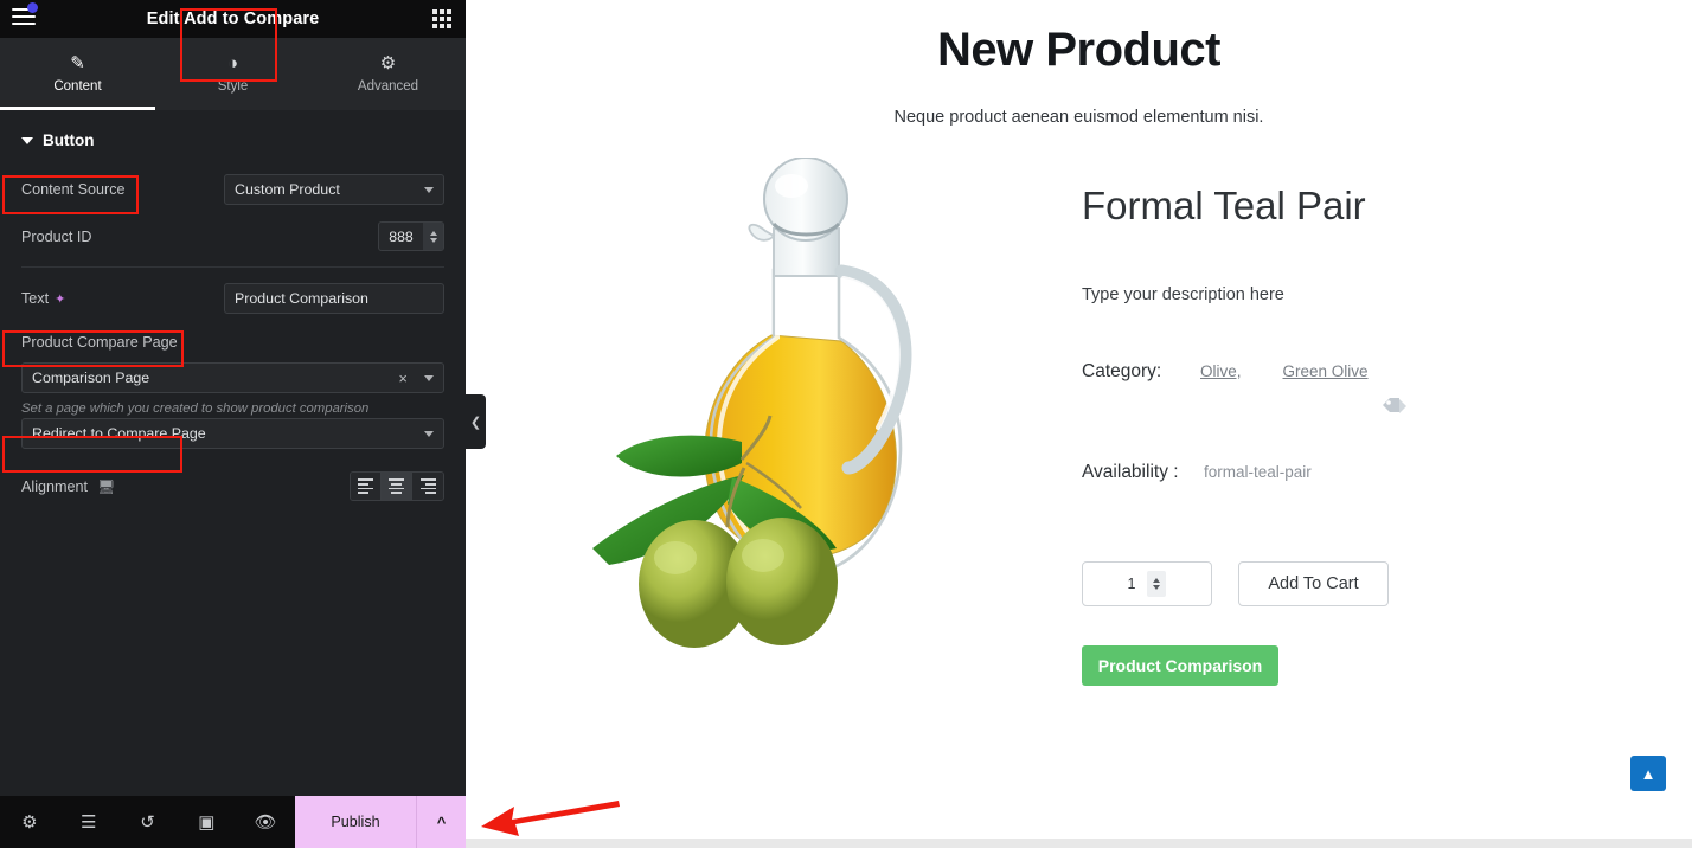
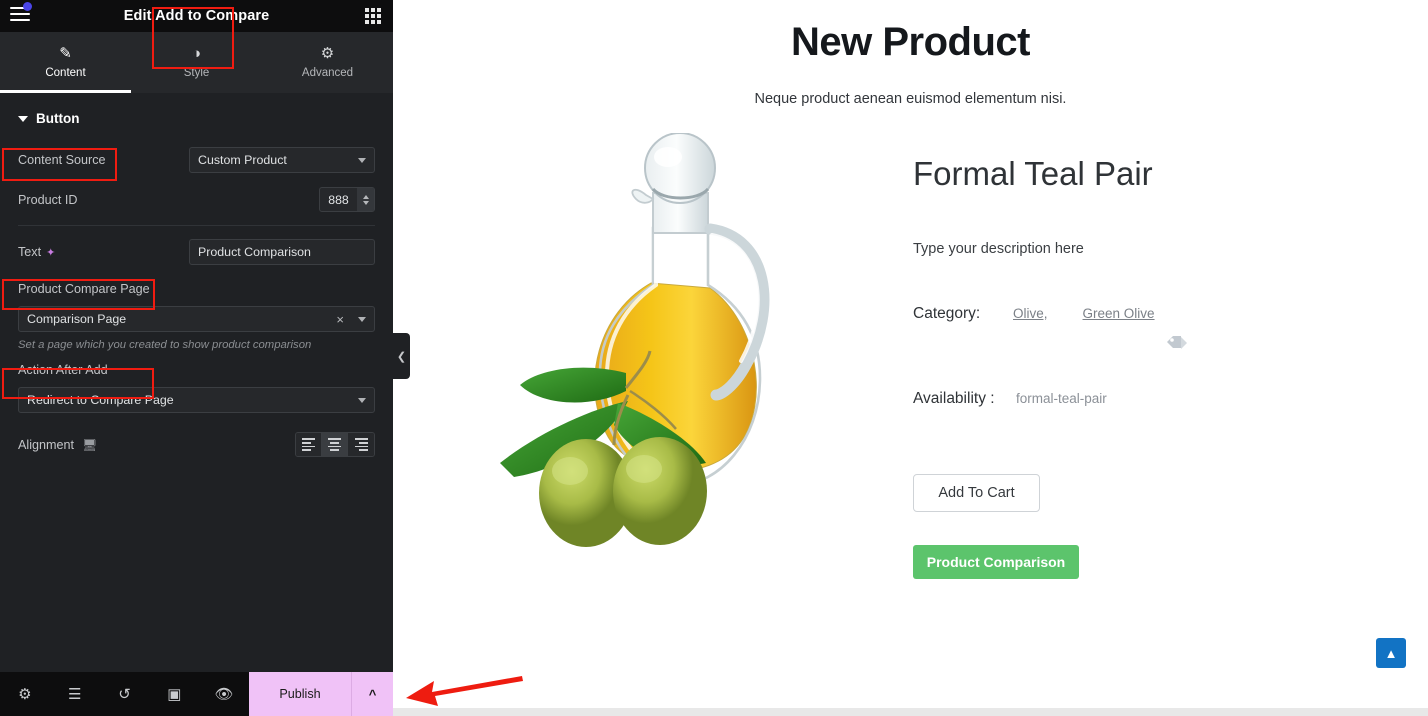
  Edit Add to Compare
  ✎
  Content
  ◑
  Style
  ⚙
  Advanced
  Button
  Content Source
  Custom Product
  Product ID
  888
  Text ✦
  Product Comparison
  Product Compare Page
  Comparison Page
  ×
  Set a page which you created to show product comparison
+ Action After Add
  Redirect to Compare Page
  Alignment 🖥
  ⚙
  ☰
  ↺
  ▣
  👁
  Publish
  ^
  ❮
  New Product
  Neque product aenean euismod elementum nisi.
  Formal Teal Pair
  Type your description here
  Category:
  Olive,
  Green Olive
  Availability :
  formal-teal-pair
- 1
  Add To Cart
  Product Comparison
  ▲
